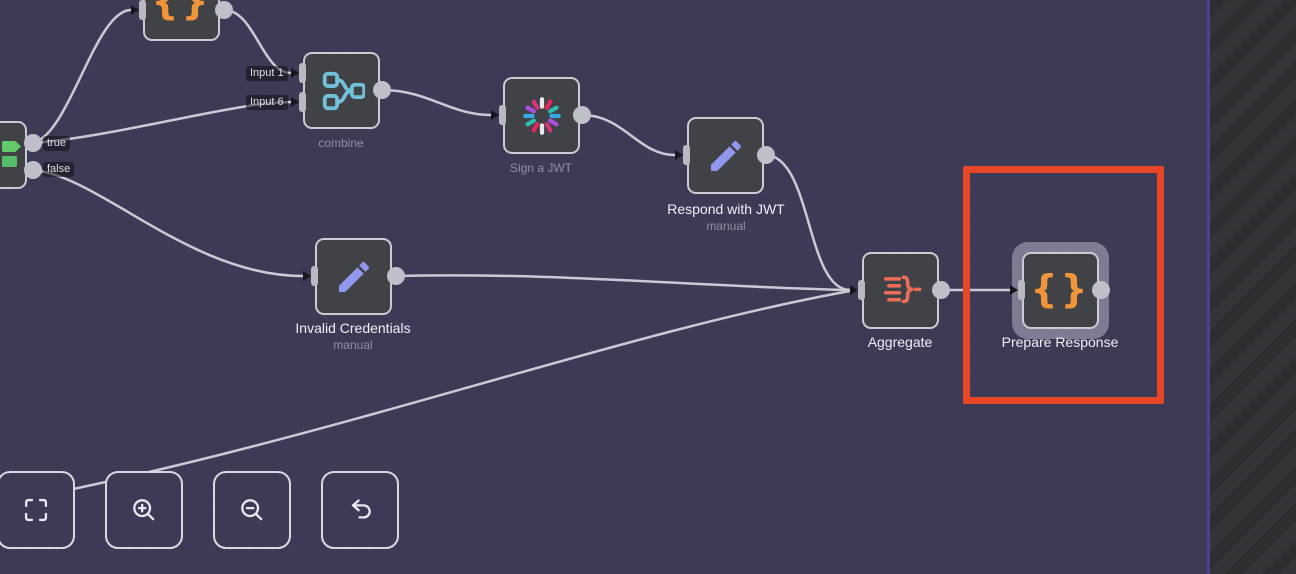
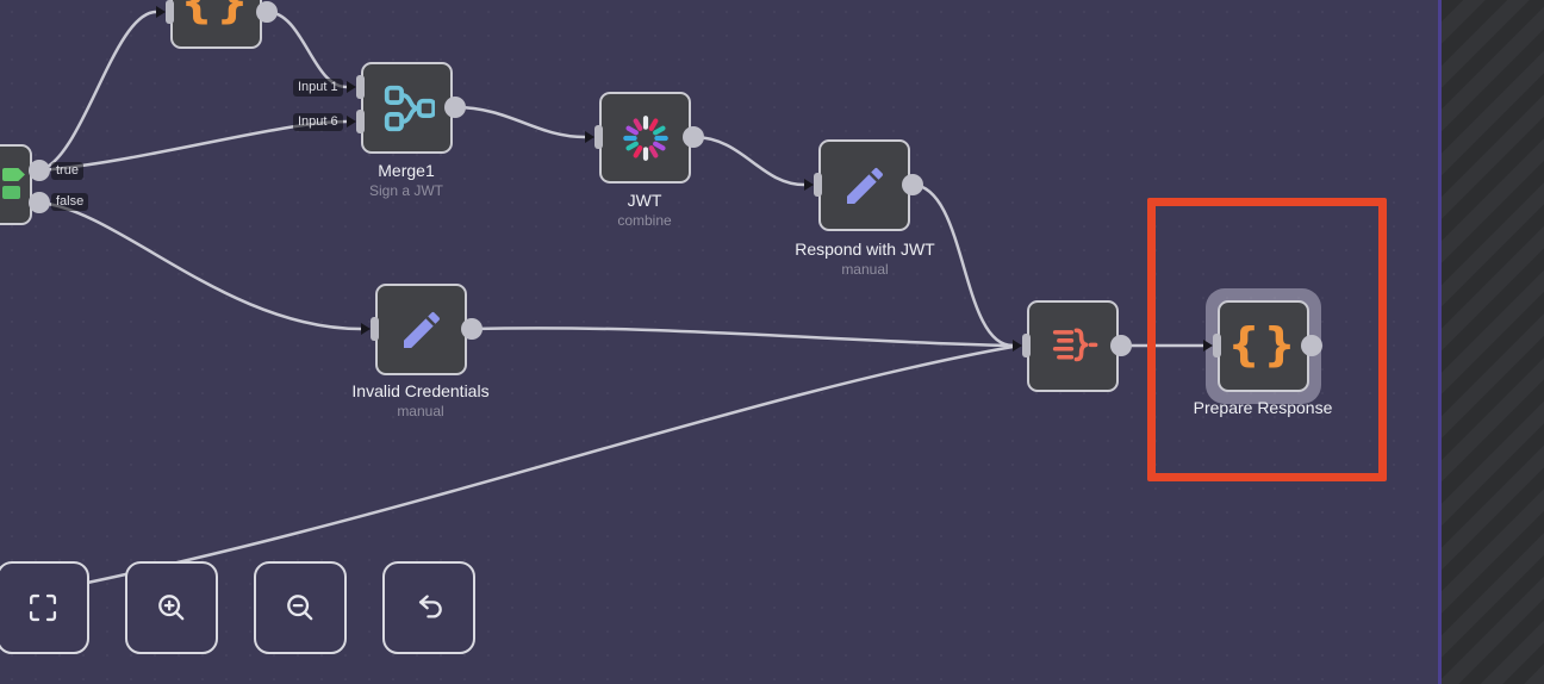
  true
  false
  {}
  Input 1
  Input 6
+ Merge1
- combine
+ Sign a JWT
+ JWT
- Sign a JWT
+ combine
  Respond with JWT
  manual
  Invalid Credentials
  manual
- Aggregate
  {}
  Prepare Response
